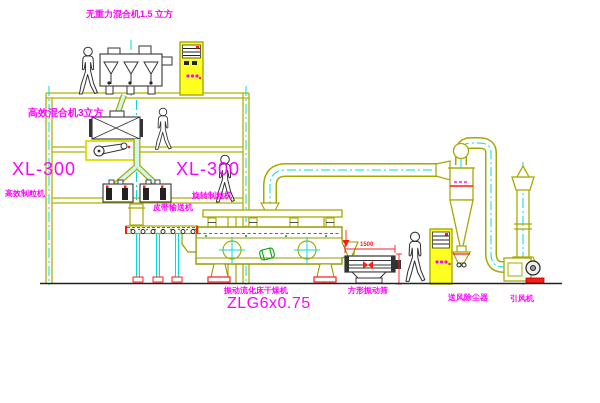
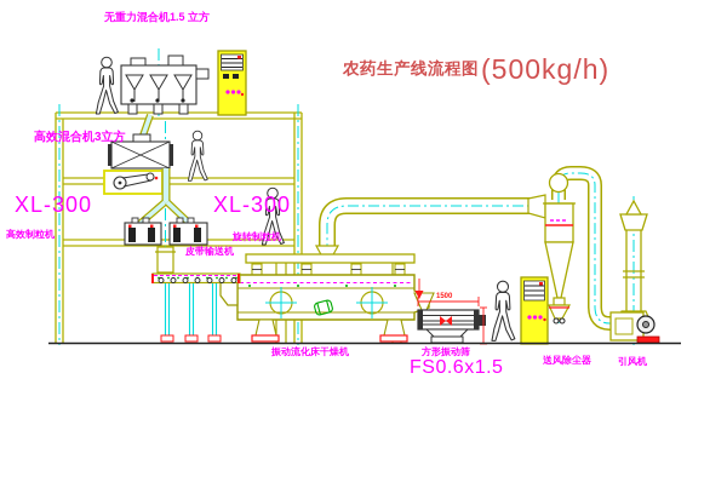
+ 农药生产线流程图
+ (500kg/h)
  无重力混合机1.5 立方
  高效混合机3立方
  XL-300
  高效制粒机
  XL-300
  旋转制粒机
  皮带输送机
  振动流化床干燥机
- ZLG6x0.75
  方形振动筛
+ FS0.6x1.5
  送风除尘器
  引风机
